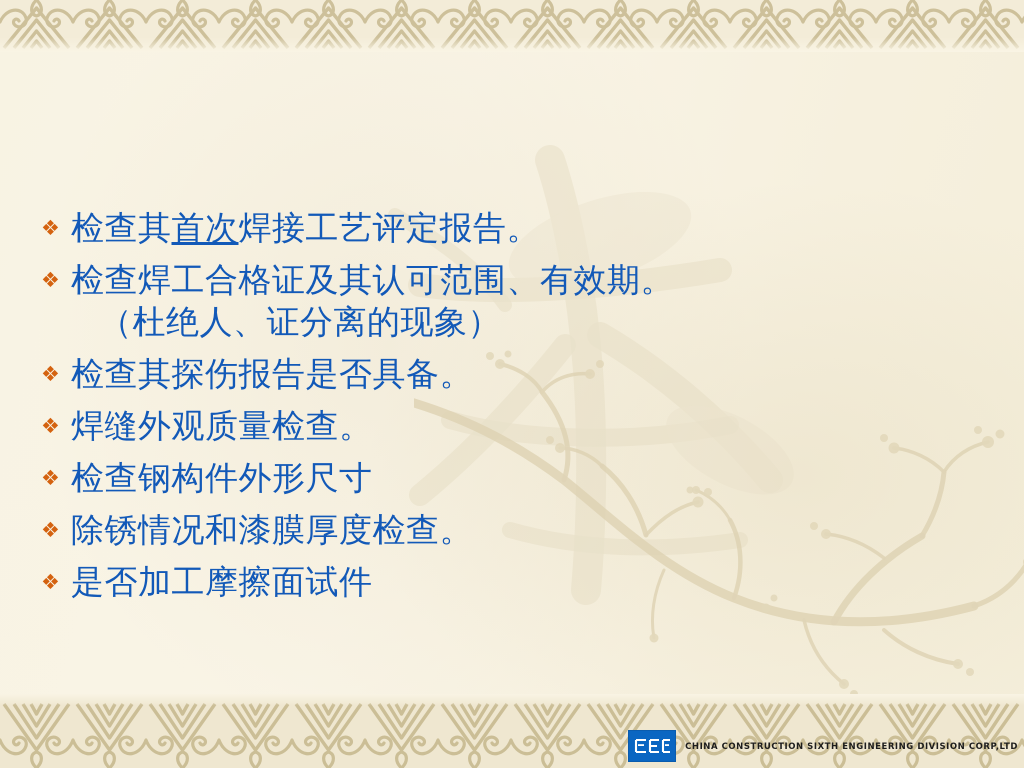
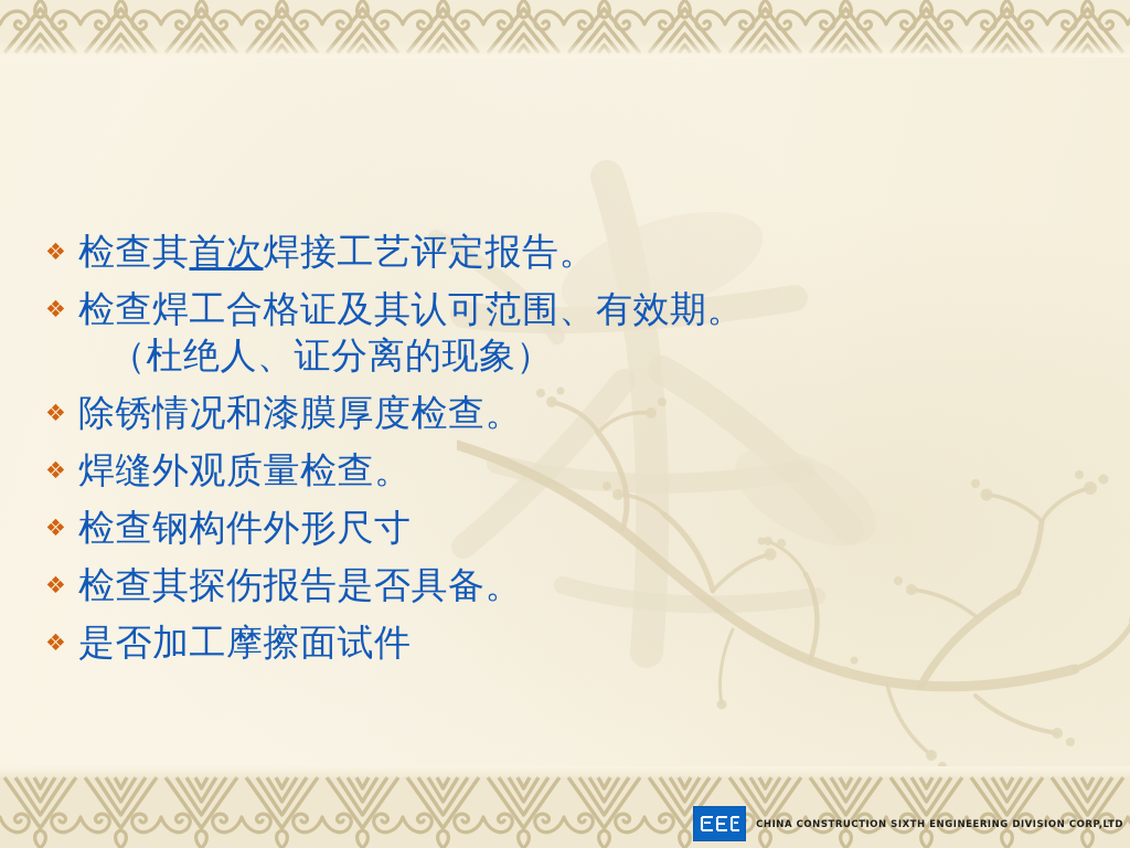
  ❖
  检查其首次焊接工艺评定报告。
  ❖
  检查焊工合格证及其认可范围、有效期。
  （杜绝人、证分离的现象）
  ❖
- 检查其探伤报告是否具备。
+ 除锈情况和漆膜厚度检查。
  ❖
  焊缝外观质量检查。
  ❖
  检查钢构件外形尺寸
  ❖
- 除锈情况和漆膜厚度检查。
+ 检查其探伤报告是否具备。
  ❖
  是否加工摩擦面试件
  CHINA CONSTRUCTION SIXTH ENGINEERING DIVISION CORP,LTD
